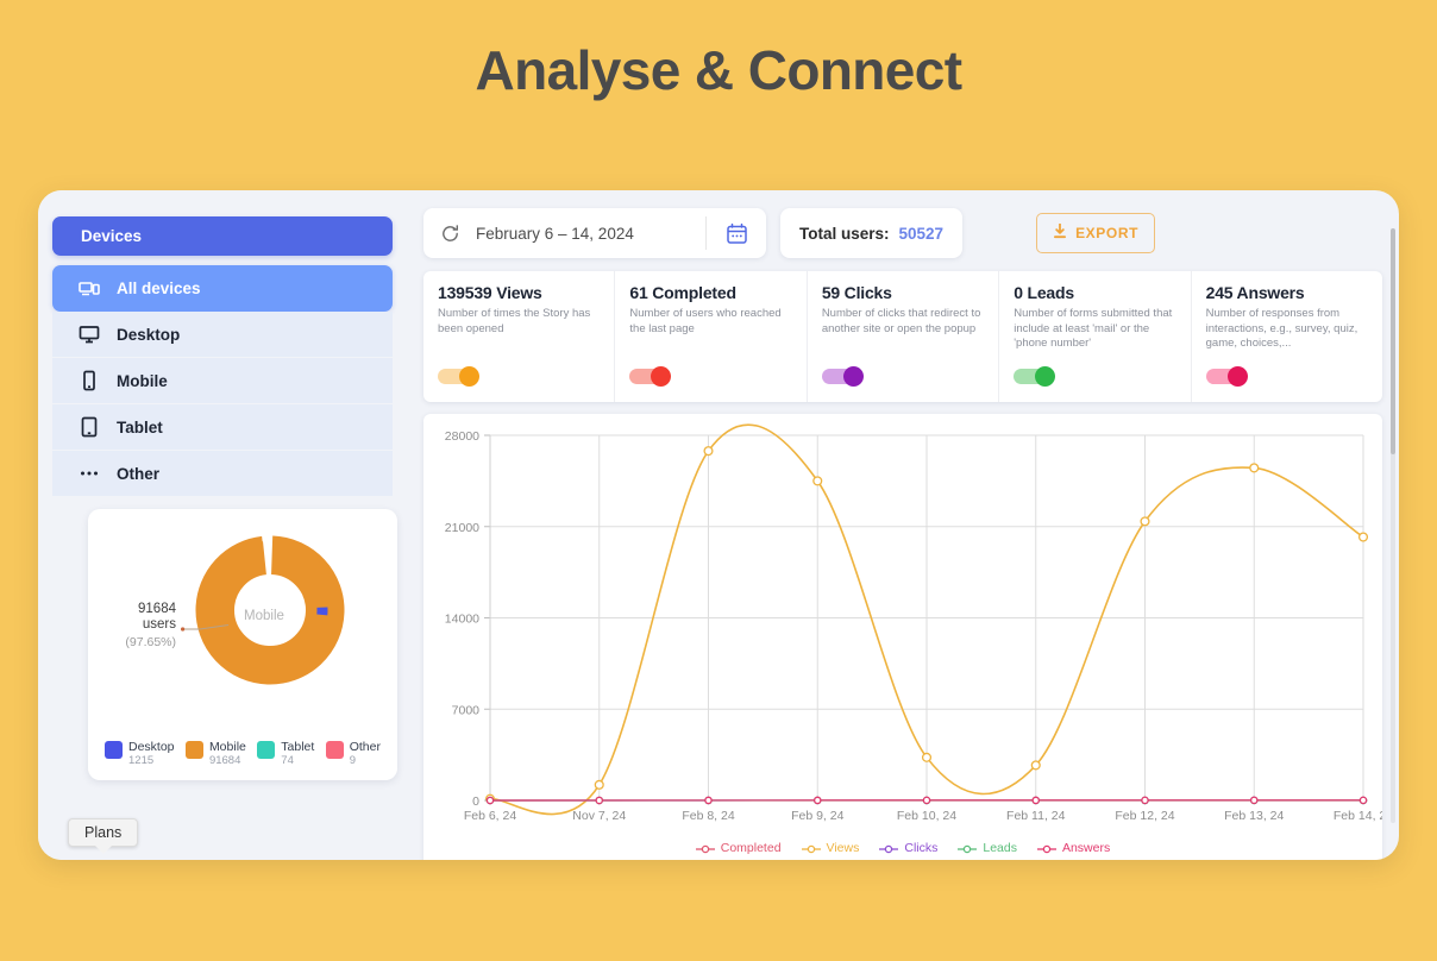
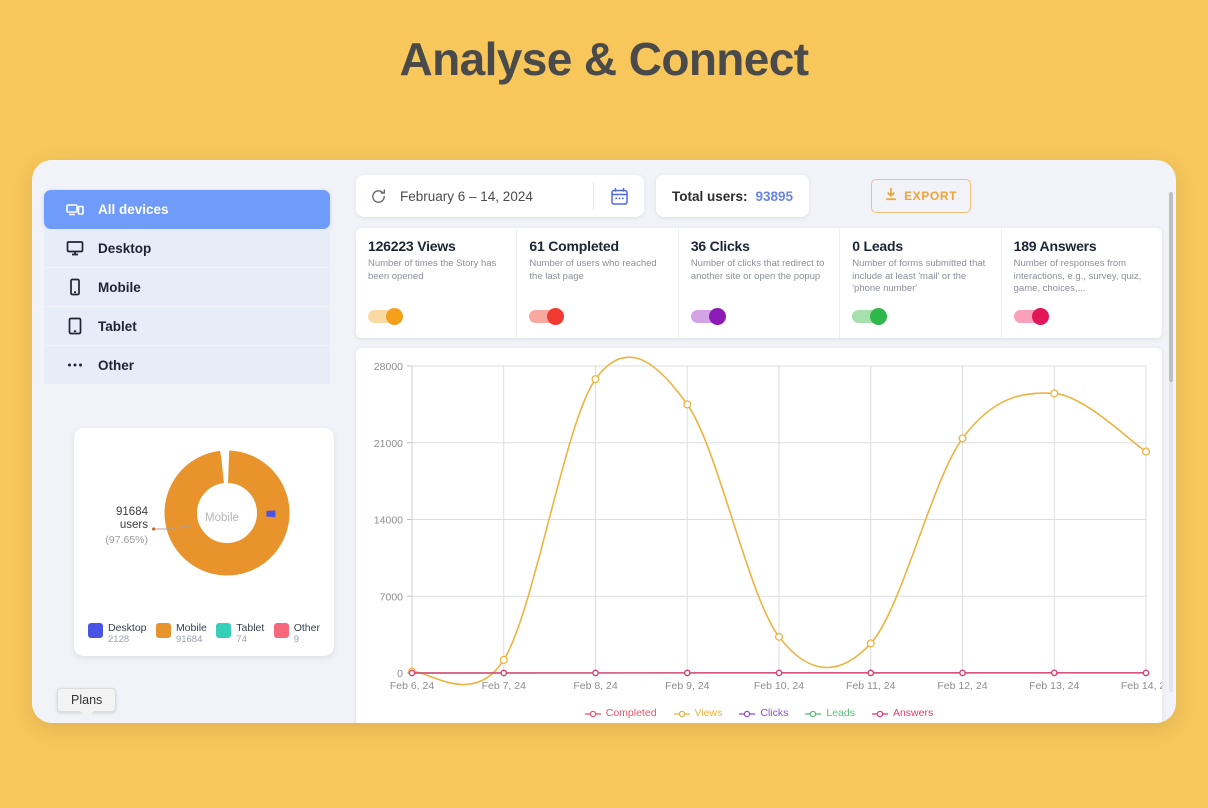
  Analyse & Connect
- Devices
  All devices
  Desktop
  Mobile
  Tablet
  Other
  Mobile
  91684
  users
  (97.65%)
  Desktop
- 1215
+ 2128
  Mobile
  91684
  Tablet
  74
  Other
  9
  February 6 – 14, 2024
  Total users:
- 50527
+ 93895
  EXPORT
- 139539 Views
+ 126223 Views
  Number of times the Story has been opened
  61 Completed
  Number of users who reached the last page
- 59 Clicks
+ 36 Clicks
  Number of clicks that redirect to another site or open the popup
  0 Leads
  Number of forms submitted that include at least 'mail' or the 'phone number'
- 245 Answers
+ 189 Answers
  Number of responses from interactions, e.g., survey, quiz, game, choices,...
  0
  7000
  14000
  21000
  28000
  Feb 6, 24
- Nov 7, 24
+ Feb 7, 24
  Feb 8, 24
  Feb 9, 24
  Feb 10, 24
  Feb 11, 24
  Feb 12, 24
  Feb 13, 24
  Feb 14,
  Completed
  Views
  Clicks
  Leads
  Answers
  Plans
